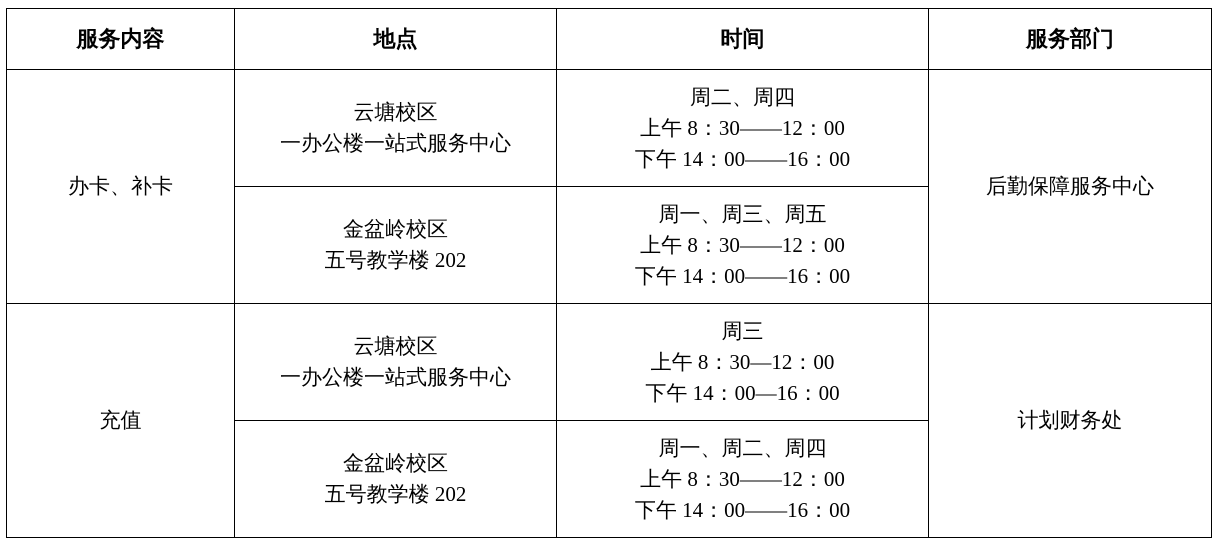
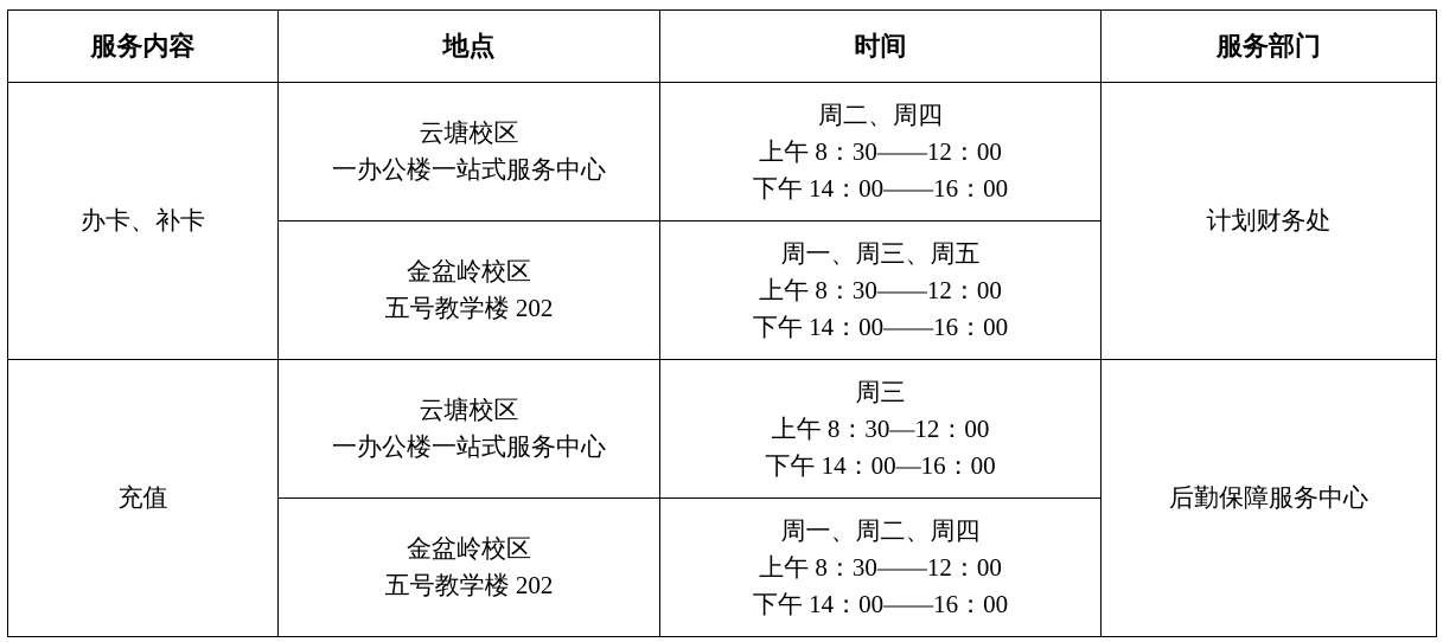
  服务内容	地点	时间	服务部门
- 办卡、补卡	云塘校区 一办公楼一站式服务中心	周二、周四 上午 8：30——12：00 下午 14：00——16：00	后勤保障服务中心
+ 办卡、补卡	云塘校区 一办公楼一站式服务中心	周二、周四 上午 8：30——12：00 下午 14：00——16：00	计划财务处
  金盆岭校区 五号教学楼 202	周一、周三、周五 上午 8：30——12：00 下午 14：00——16：00
- 充值	云塘校区 一办公楼一站式服务中心	周三 上午 8：30—12：00 下午 14：00—16：00	计划财务处
+ 充值	云塘校区 一办公楼一站式服务中心	周三 上午 8：30—12：00 下午 14：00—16：00	后勤保障服务中心
  金盆岭校区 五号教学楼 202	周一、周二、周四 上午 8：30——12：00 下午 14：00——16：00
